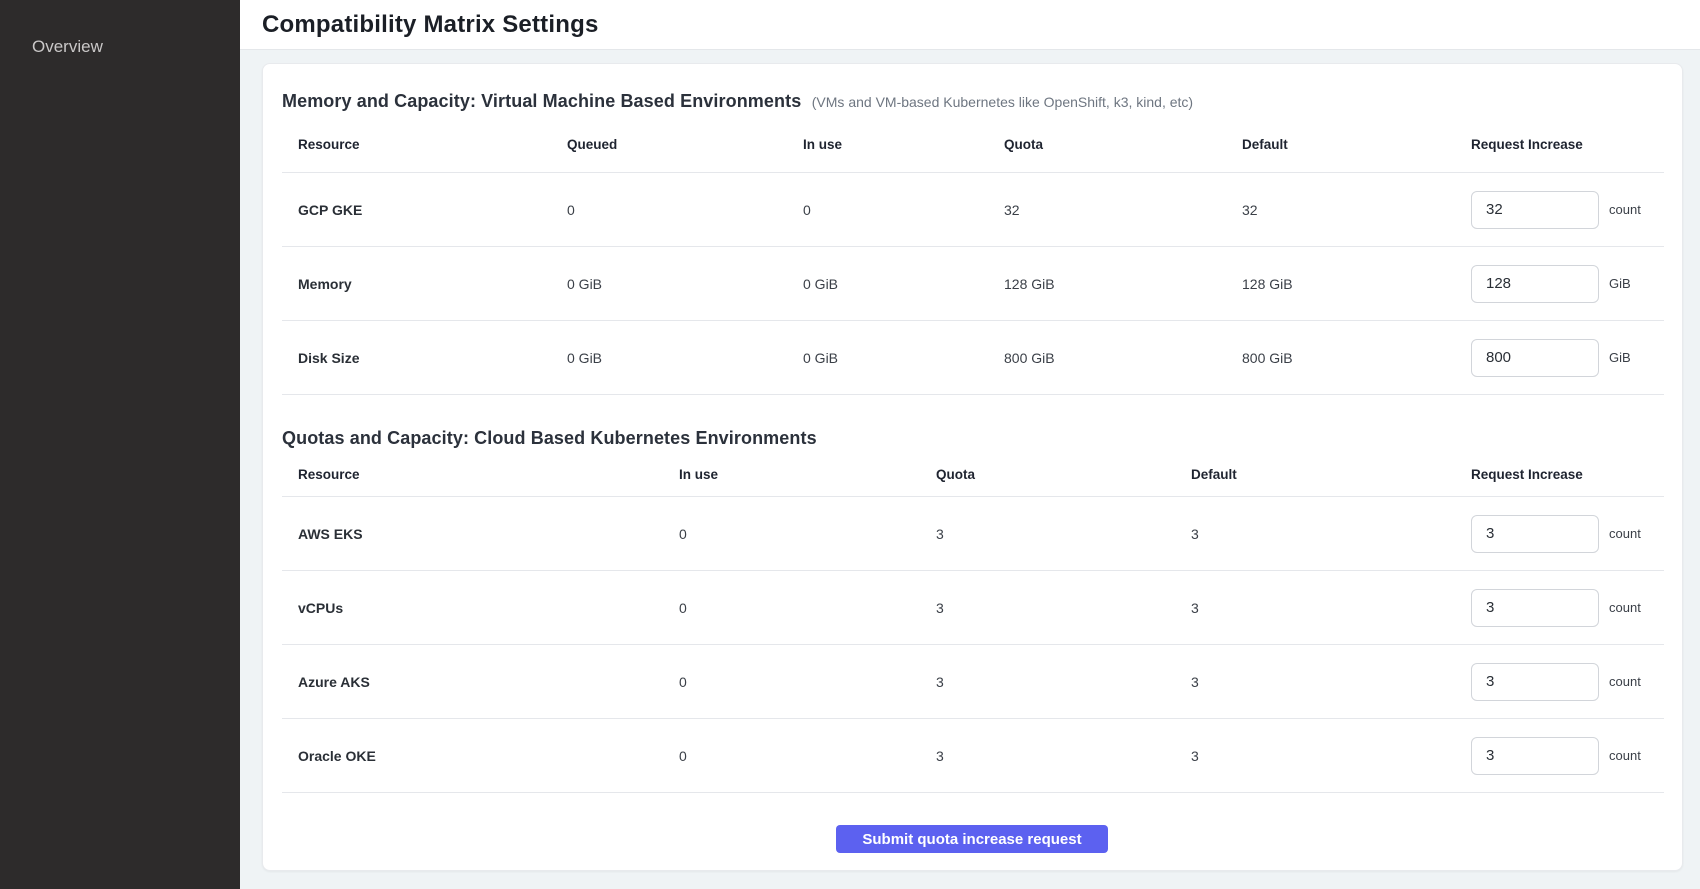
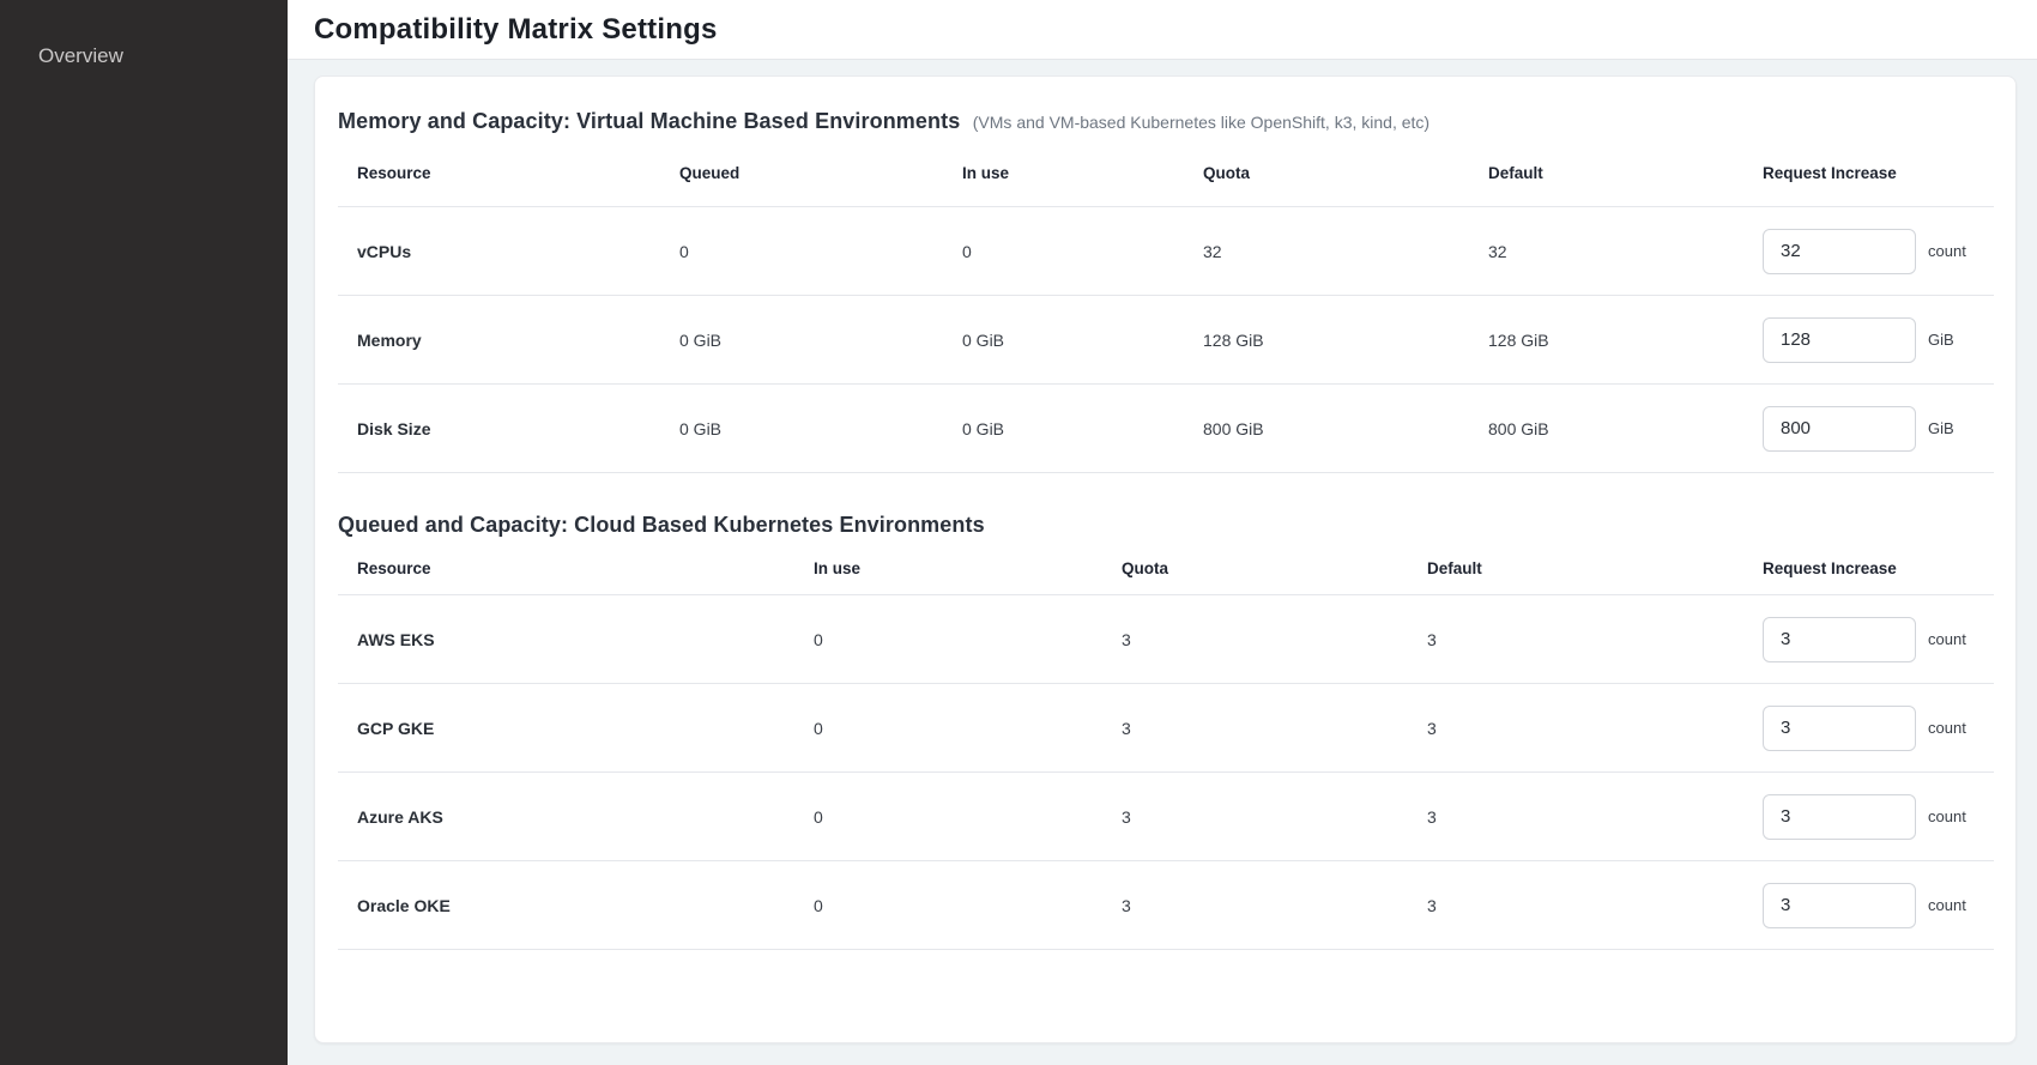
  Overview
  Compatibility Matrix Settings
  Memory and Capacity: Virtual Machine Based Environments (VMs and VM-based Kubernetes like OpenShift, k3, kind, etc)
  Resource
  Queued
  In use
  Quota
  Default
  Request Increase
- GCP GKE
+ vCPUs
  0
  0
  32
  32
  32
  count
  Memory
  0 GiB
  0 GiB
  128 GiB
  128 GiB
  128
  GiB
  Disk Size
  0 GiB
  0 GiB
  800 GiB
  800 GiB
  800
  GiB
- Quotas and Capacity: Cloud Based Kubernetes Environments
+ Queued and Capacity: Cloud Based Kubernetes Environments
  Resource
  In use
  Quota
  Default
  Request Increase
  AWS EKS
  0
  3
  3
  3
  count
- vCPUs
+ GCP GKE
  0
  3
  3
  3
  count
  Azure AKS
  0
  3
  3
  3
  count
  Oracle OKE
  0
  3
  3
  3
  count
- Submit quota increase request
